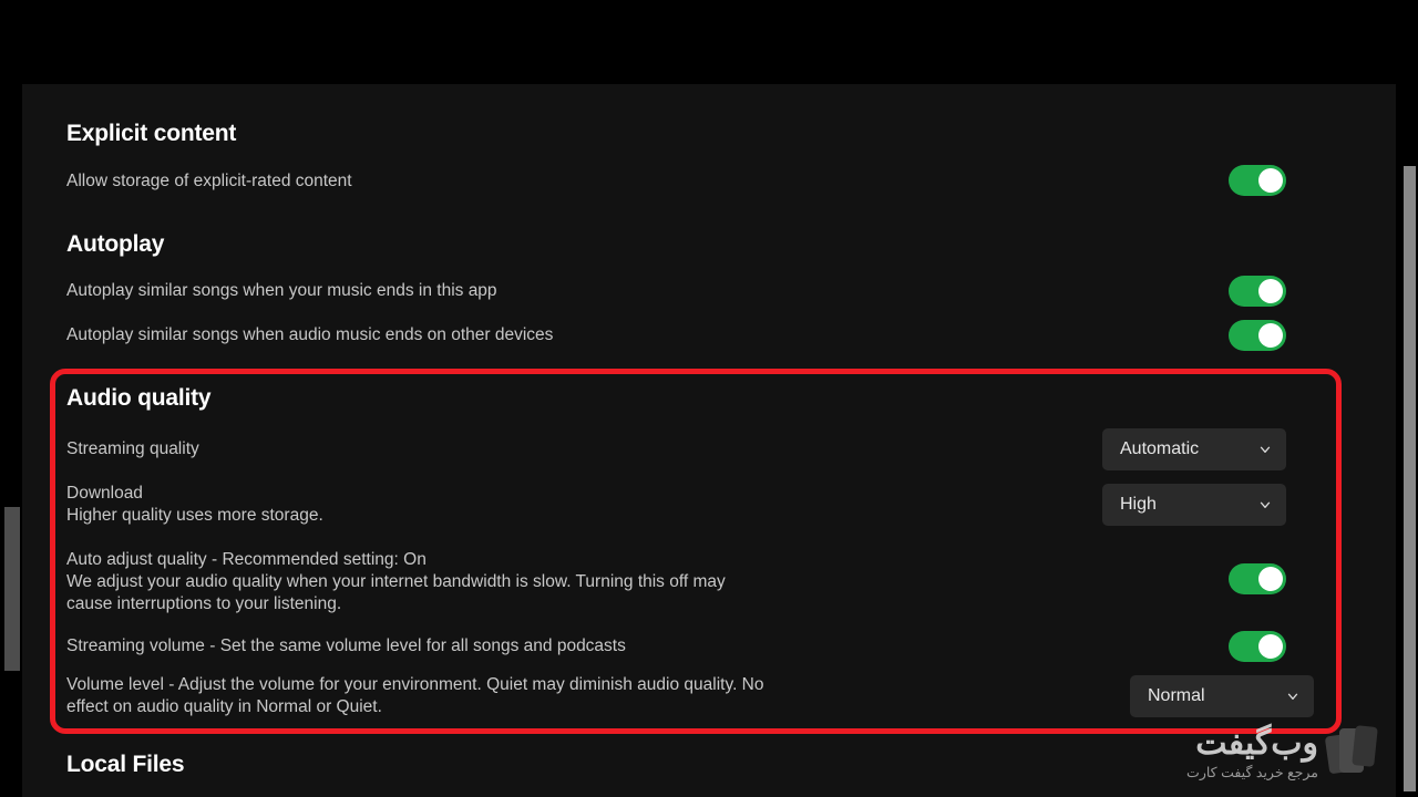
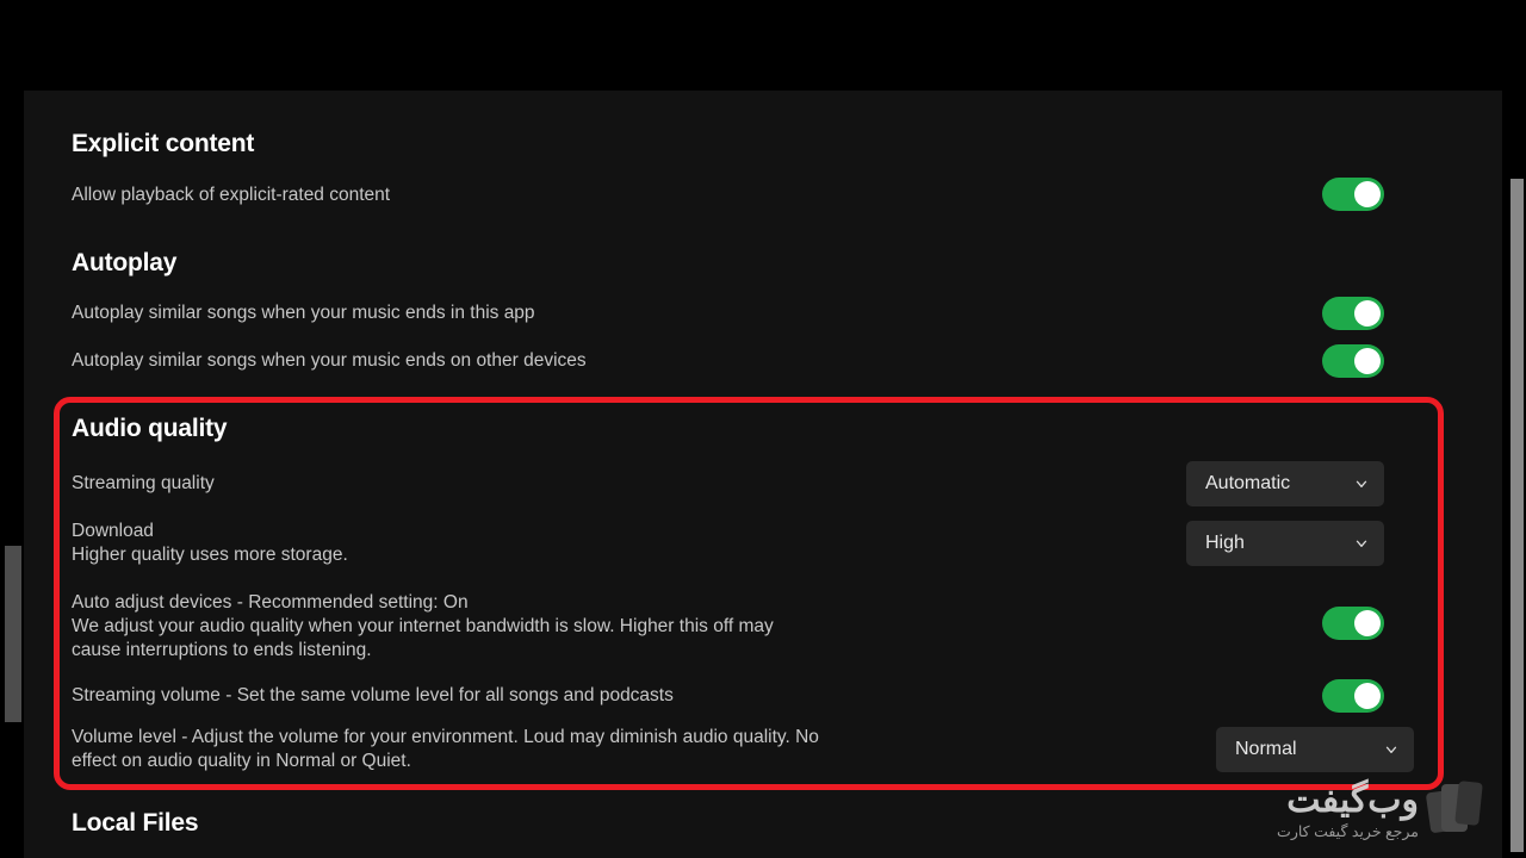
  Explicit content
- Allow storage of explicit-rated content
+ Allow playback of explicit-rated content
  Autoplay
  Autoplay similar songs when your music ends in this app
- Autoplay similar songs when audio music ends on other devices
+ Autoplay similar songs when your music ends on other devices
  Audio quality
  Streaming quality
  Automatic
  Download
  Higher quality uses more storage.
  High
- Auto adjust quality - Recommended setting: On
+ Auto adjust devices - Recommended setting: On
- We adjust your audio quality when your internet bandwidth is slow. Turning this off may
+ We adjust your audio quality when your internet bandwidth is slow. Higher this off may
- cause interruptions to your listening.
+ cause interruptions to ends listening.
  Streaming volume - Set the same volume level for all songs and podcasts
- Volume level - Adjust the volume for your environment. Quiet may diminish audio quality. No
+ Volume level - Adjust the volume for your environment. Loud may diminish audio quality. No
  effect on audio quality in Normal or Quiet.
  Normal
  Local Files
  وبگیفت
  مرجع خرید گیفت کارت
